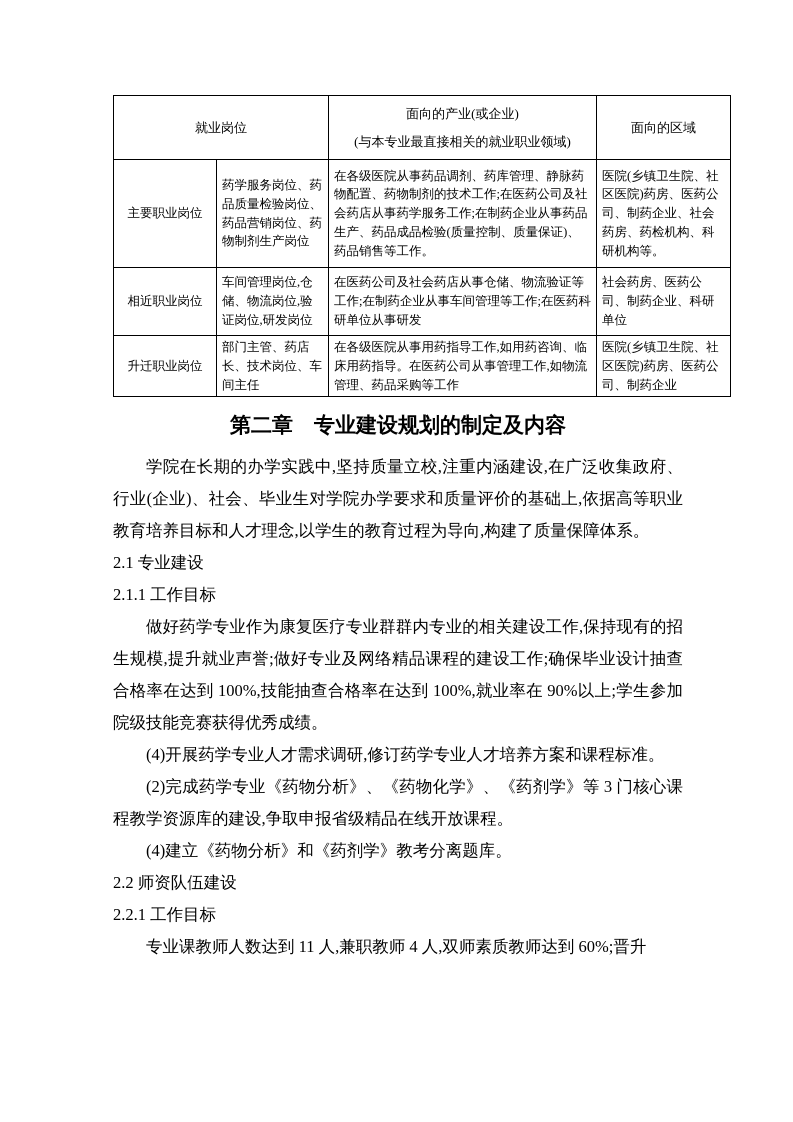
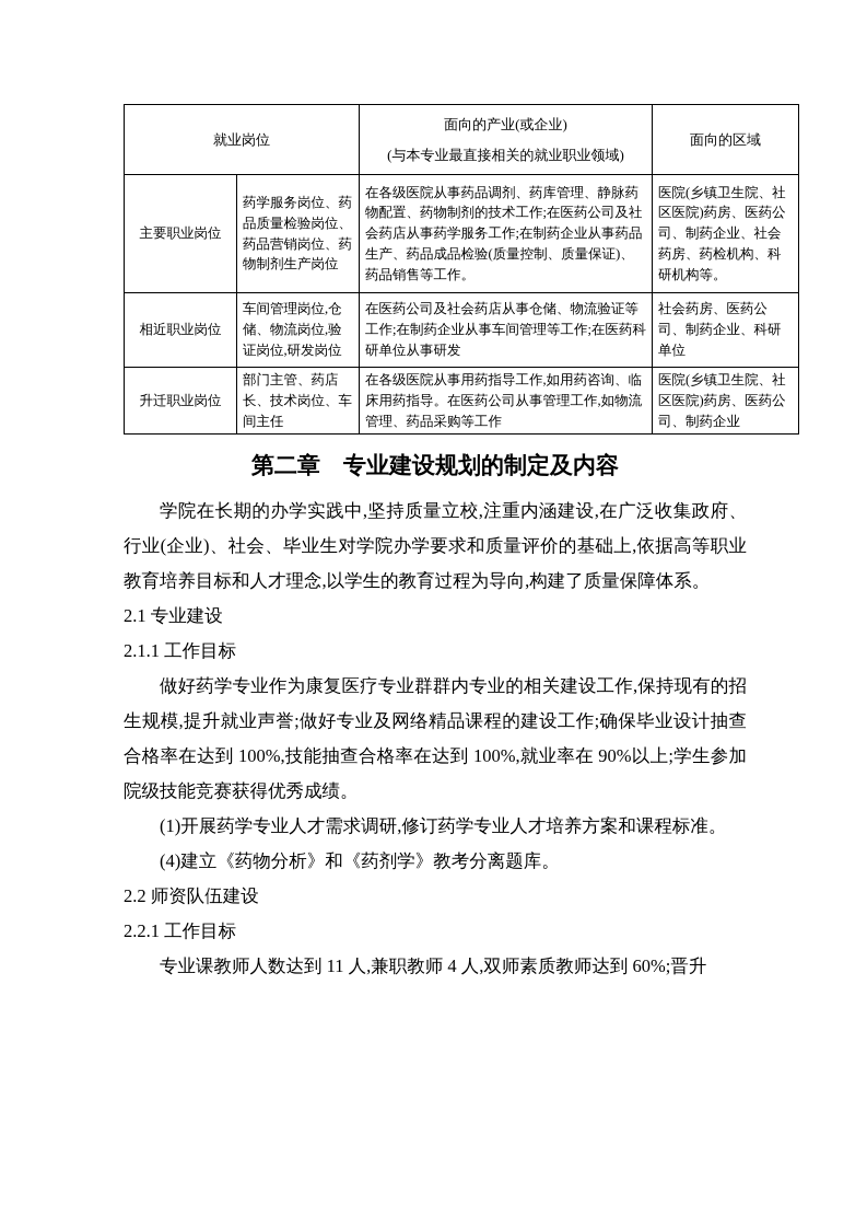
  就业岗位	面向的产业(或企业) (与本专业最直接相关的就业职业领域)	面向的区域
  主要职业岗位	药学服务岗位、药品质量检验岗位、药品营销岗位、药物制剂生产岗位	在各级医院从事药品调剂、药库管理、静脉药物配置、药物制剂的技术工作;在医药公司及社会药店从事药学服务工作;在制药企业从事药品生产、药品成品检验(质量控制、质量保证)、药品销售等工作。	医院(乡镇卫生院、社区医院)药房、医药公司、制药企业、社会药房、药检机构、科研机构等。
  相近职业岗位	车间管理岗位,仓储、物流岗位,验证岗位,研发岗位	在医药公司及社会药店从事仓储、物流验证等工作;在制药企业从事车间管理等工作;在医药科研单位从事研发	社会药房、医药公司、制药企业、科研单位
  升迁职业岗位	部门主管、药店长、技术岗位、车间主任	在各级医院从事用药指导工作,如用药咨询、临床用药指导。在医药公司从事管理工作,如物流管理、药品采购等工作	医院(乡镇卫生院、社区医院)药房、医药公司、制药企业
  第二章 专业建设规划的制定及内容
  学院在长期的办学实践中,坚持质量立校,注重内涵建设,在广泛收集政府、行业(企业)、社会、毕业生对学院办学要求和质量评价的基础上,依据高等职业教育培养目标和人才理念,以学生的教育过程为导向,构建了质量保障体系。
  2.1 专业建设
  2.1.1 工作目标
  做好药学专业作为康复医疗专业群群内专业的相关建设工作,保持现有的招生规模,提升就业声誉;做好专业及网络精品课程的建设工作;确保毕业设计抽查合格率在达到 100%,技能抽查合格率在达到 100%,就业率在 90%以上;学生参加院级技能竞赛获得优秀成绩。
- (4)开展药学专业人才需求调研,修订药学专业人才培养方案和课程标准。
+ (1)开展药学专业人才需求调研,修订药学专业人才培养方案和课程标准。
- (2)完成药学专业《药物分析》、《药物化学》、《药剂学》等 3 门核心课程教学资源库的建设,争取申报省级精品在线开放课程。
  (4)建立《药物分析》和《药剂学》教考分离题库。
  2.2 师资队伍建设
  2.2.1 工作目标
  专业课教师人数达到 11 人,兼职教师 4 人,双师素质教师达到 60%;晋升
